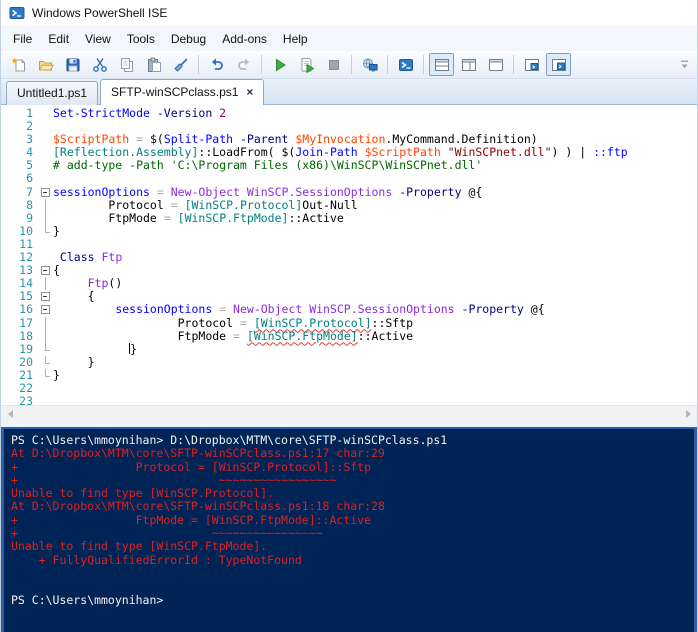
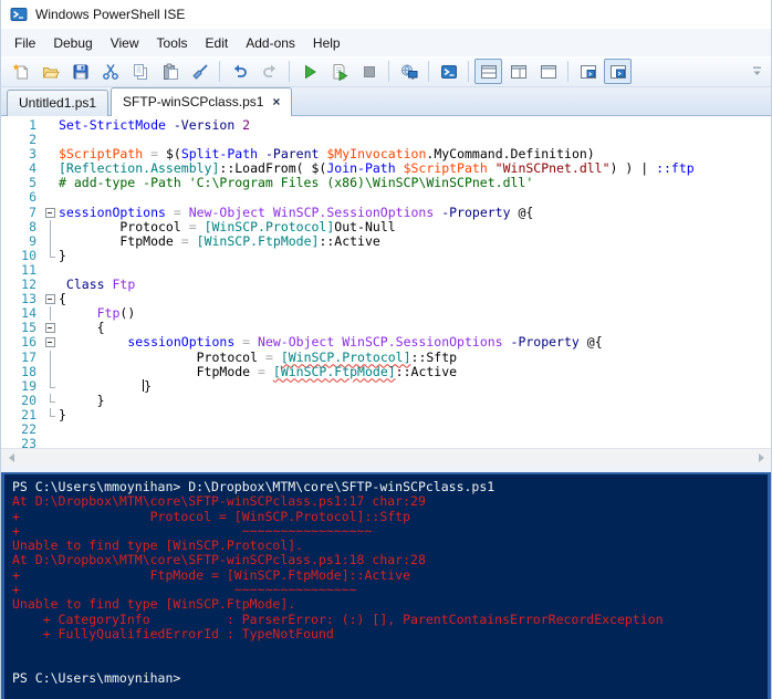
  Windows PowerShell ISE
  File
- Edit
+ Debug
  View
  Tools
- Debug
+ Edit
  Add-ons
  Help
  Untitled1.ps1
  SFTP-winSCPclass.ps1
  ×
  1
  Set-StrictMode -Version 2
  2
  3
  $ScriptPath = $(Split-Path -Parent $MyInvocation.MyCommand.Definition)
  4
  [Reflection.Assembly]::LoadFrom( $(Join-Path $ScriptPath "WinSCPnet.dll") ) | ::ftp
  5
  # add-type -Path 'C:\Program Files (x86)\WinSCP\WinSCPnet.dll'
  6
  7
  sessionOptions = New-Object WinSCP.SessionOptions -Property @{
  8
  Protocol = [WinSCP.Protocol]Out-Null
  9
  FtpMode = [WinSCP.FtpMode]::Active
  10
  }
  11
  12
  Class Ftp
  13
  {
  14
  Ftp()
  15
  {
  16
  sessionOptions = New-Object WinSCP.SessionOptions -Property @{
  17
  Protocol = [WinSCP.Protocol]::Sftp
  18
  FtpMode = [WinSCP.FtpMode]::Active
  19
  }
  20
  }
  21
  }
  22
  23
  PS C:\Users\mmoynihan> D:\Dropbox\MTM\core\SFTP-winSCPclass.ps1
  At D:\Dropbox\MTM\core\SFTP-winSCPclass.ps1:17 char:29
  + Protocol = [WinSCP.Protocol]::Sftp
  + ~~~~~~~~~~~~~~~~~
  Unable to find type [WinSCP.Protocol].
  At D:\Dropbox\MTM\core\SFTP-winSCPclass.ps1:18 char:28
  + FtpMode = [WinSCP.FtpMode]::Active
  + ~~~~~~~~~~~~~~~~
  Unable to find type [WinSCP.FtpMode].
+ + CategoryInfo : ParserError: (:) [], ParentContainsErrorRecordException
  + FullyQualifiedErrorId : TypeNotFound
  PS C:\Users\mmoynihan>
